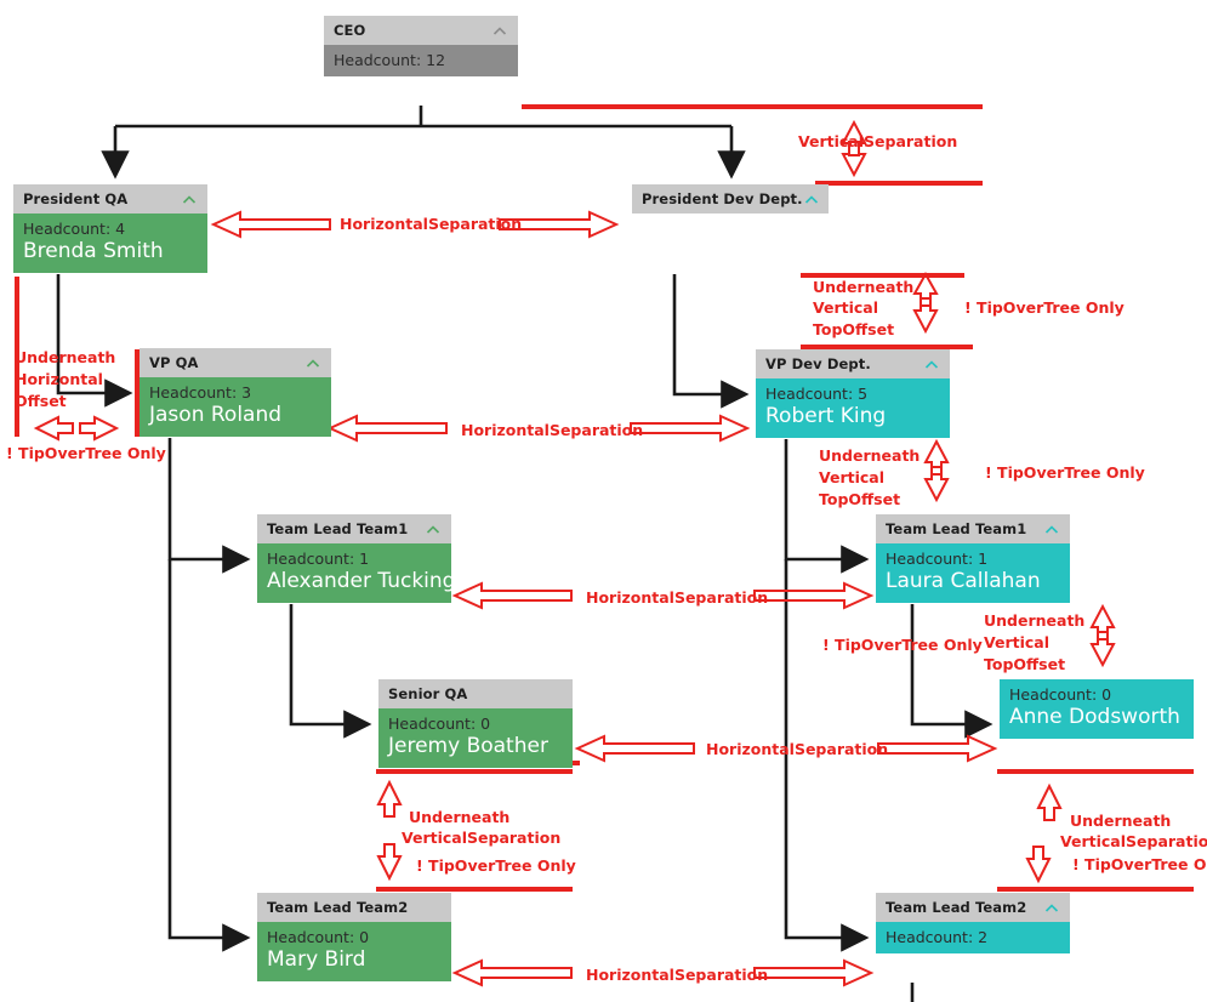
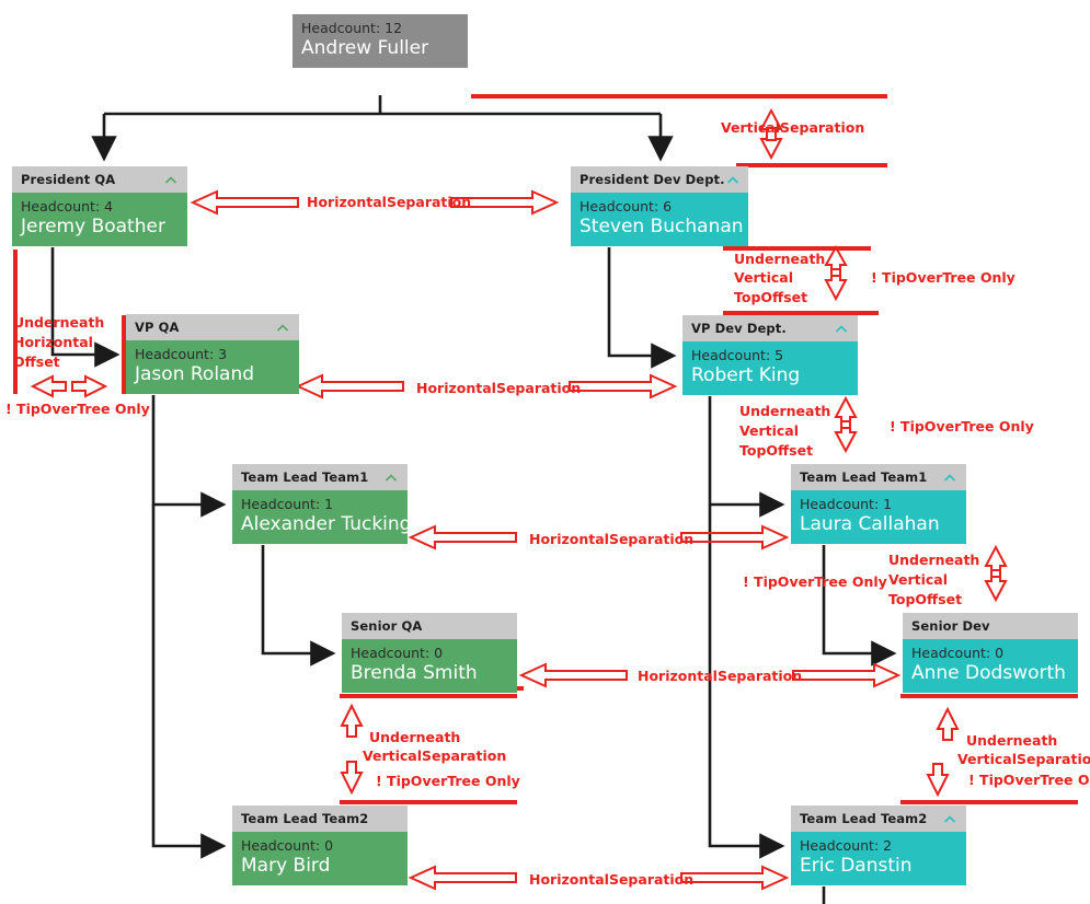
- CEO
  Headcount: 12
+ Andrew Fuller
  President QA
  Headcount: 4
- Brenda Smith
+ Jeremy Boather
  President Dev Dept.
+ Headcount: 6
+ Steven Buchanan
  VP QA
  Headcount: 3
  Jason Roland
  VP Dev Dept.
  Headcount: 5
  Robert King
  Team Lead Team1
  Headcount: 1
  Alexander Tuckings
  Team Lead Team1
  Headcount: 1
  Laura Callahan
  Senior QA
  Headcount: 0
- Jeremy Boather
+ Brenda Smith
+ Senior Dev
  Headcount: 0
  Anne Dodsworth
  Team Lead Team2
  Headcount: 0
  Mary Bird
  Team Lead Team2
  Headcount: 2
+ Eric Danstin
  VerticalSeparation
  HorizontalSeparation
  Underneath
  Vertical
  TopOffset
  ! TipOverTree Only
  Underneath
  Horizontal
  Offset
  ! TipOverTree Only
  HorizontalSeparation
  Underneath
  Vertical
  TopOffset
  ! TipOverTree Only
  HorizontalSeparation
  ! TipOverTree Only
  Underneath
  Vertical
  TopOffset
  HorizontalSeparation
  Underneath
  VerticalSeparation
  ! TipOverTree Only
  Underneath
  VerticalSeparatio
  ! TipOverTree O
  HorizontalSeparation
